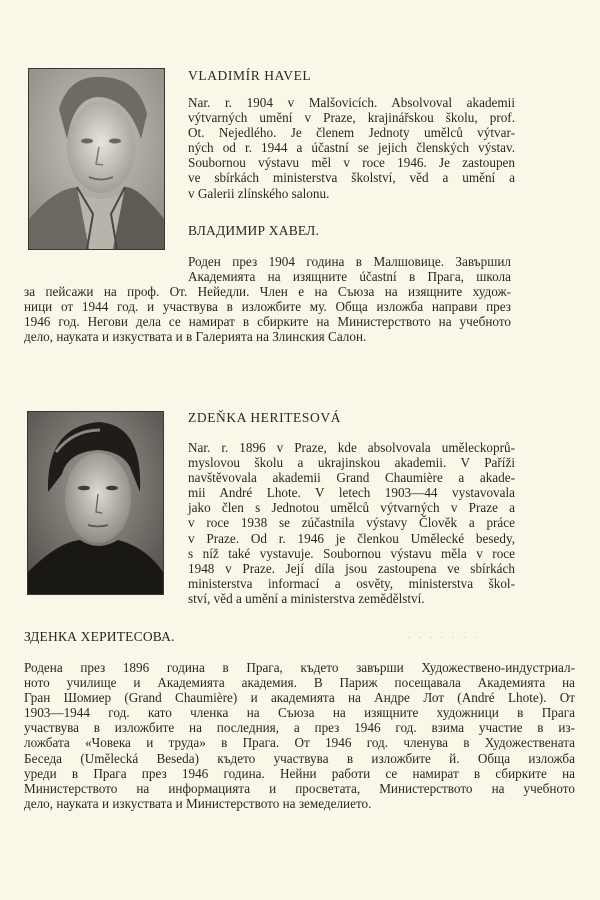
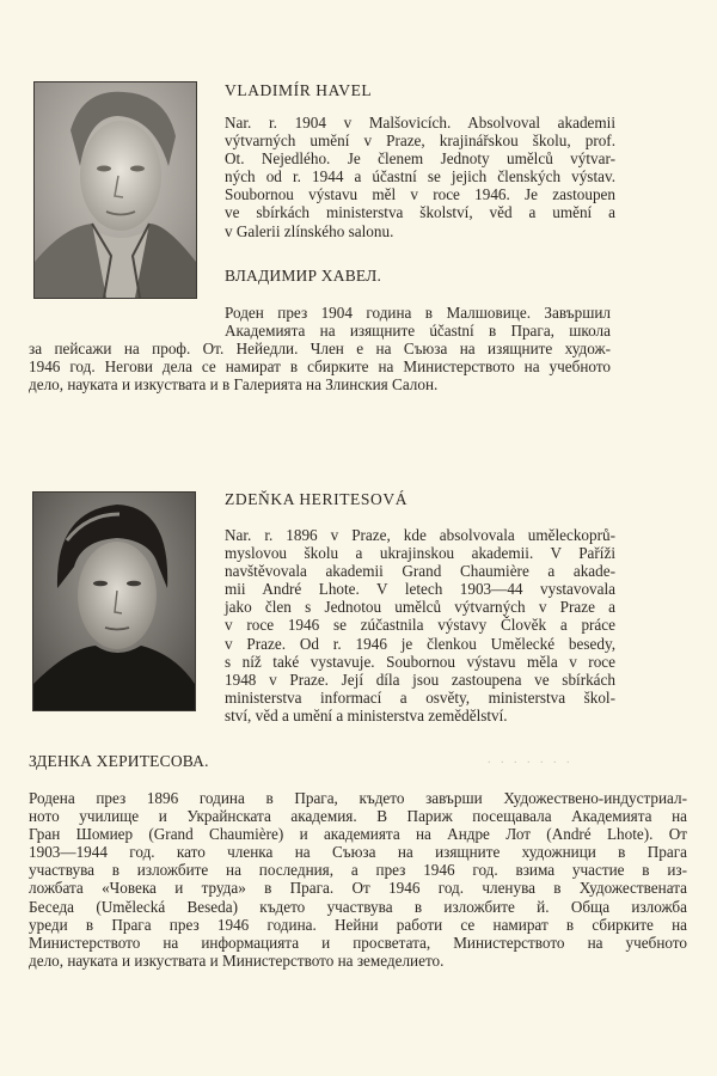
  VLADIMÍR HAVEL
  Nar. r. 1904 v Malšovicích. Absolvoval akademii
  výtvarných umění v Praze, krajinářskou školu, prof.
  Ot. Nejedlého. Je členem Jednoty umělců výtvar-
  ných od r. 1944 a účastní se jejich členských výstav.
  Soubornou výstavu měl v roce 1946. Je zastoupen
  ve sbírkách ministerstva školství, věd a umění a
  v Galerii zlínského salonu.
  ВЛАДИМИР ХАВЕЛ.
  Роден през 1904 година в Малшовице. Завършил
  Академията на изящните účastní в Прага, школа
  за пейсажи на проф. От. Нейедли. Член е на Съюза на изящните худож-
- ници от 1944 год. и участвува в изложбите му. Обща изложба направи през
  1946 год. Негови дела се намират в сбирките на Министерството на учебното
  дело, науката и изкуствата и в Галерията на Злинския Салон.
  ZDEŇKA HERITESOVÁ
  Nar. r. 1896 v Praze, kde absolvovala uměleckoprů-
  myslovou školu a ukrajinskou akademii. V Paříži
  navštěvovala akademii Grand Chaumière a akade-
  mii André Lhote. V letech 1903—44 vystavovala
  jako člen s Jednotou umělců výtvarných v Praze a
- v roce 1938 se zúčastnila výstavy Člověk a práce
+ v roce 1946 se zúčastnila výstavy Člověk a práce
  v Praze. Od r. 1946 je členkou Umělecké besedy,
  s níž také vystavuje. Soubornou výstavu měla v roce
  1948 v Praze. Její díla jsou zastoupena ve sbírkách
  ministerstva informací a osvěty, ministerstva škol-
  ství, věd a umění a ministerstva zemědělství.
  ЗДЕНКА ХЕРИТЕСОВА.
  . . . . . . .
  Родена през 1896 година в Прага, където завърши Художествено-индустриал-
- ното училище и Академията академия. В Париж посещавала Академията на
+ ното училище и Украйнската академия. В Париж посещавала Академията на
  Гран Шомиер (Grand Chaumière) и академията на Андре Лот (André Lhote). От
  1903—1944 год. като членка на Съюза на изящните художници в Прага
  участвува в изложбите на последния, а през 1946 год. взима участие в из-
  ложбата «Човека и труда» в Прага. От 1946 год. членува в Художествената
  Беседа (Umělecká Beseda) където участвува в изложбите й. Обща изложба
  уреди в Прага през 1946 година. Нейни работи се намират в сбирките на
  Министерството на информацията и просветата, Министерството на учебното
  дело, науката и изкуствата и Министерството на земеделието.
